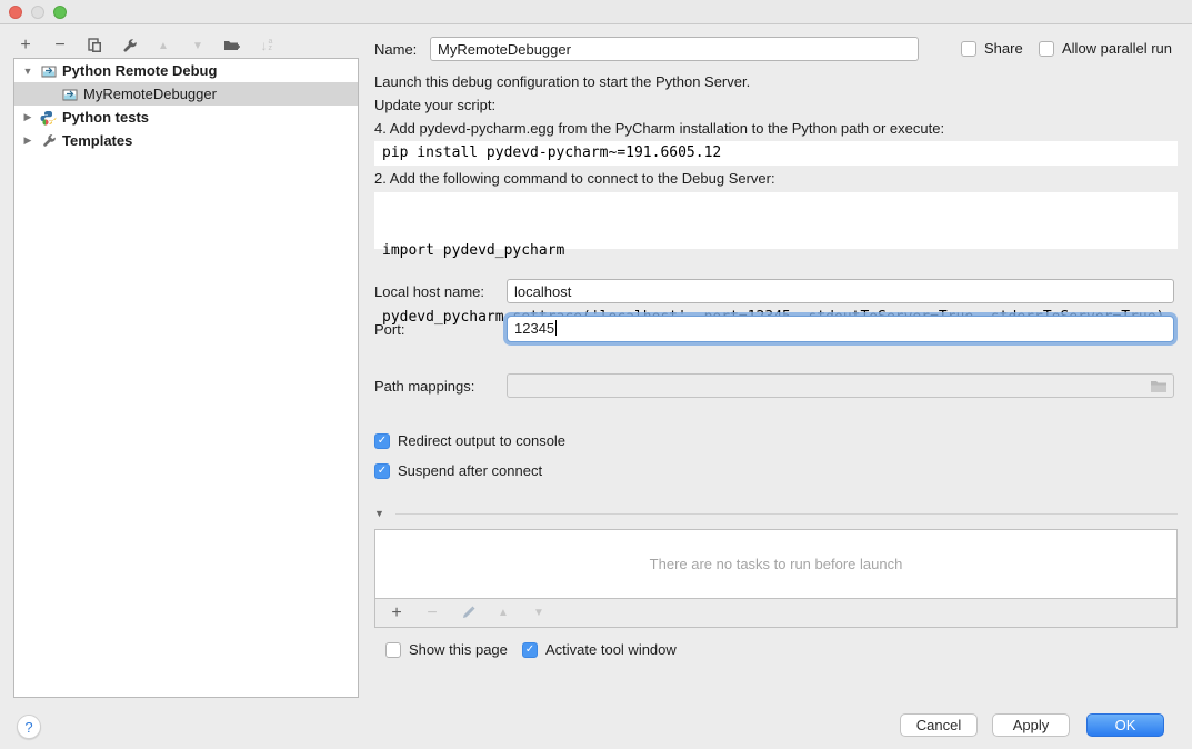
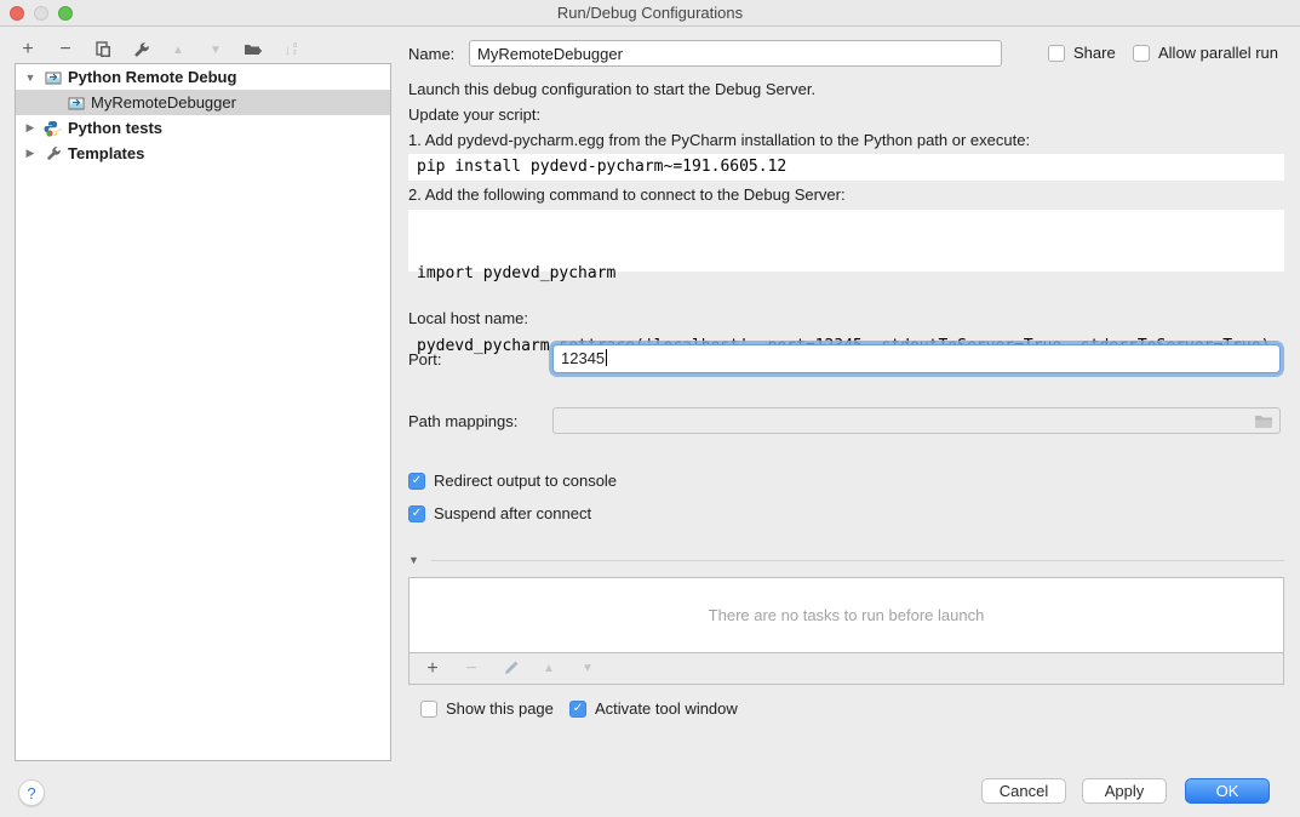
+ Run/Debug Configurations
  +
  −
  ▲
  ▼
  ↓
  ▼
  Python Remote Debug
  MyRemoteDebugger
  ▶
  Python tests
  ▶
  Templates
  Name:
  MyRemoteDebugger
  Share
  Allow parallel run
- Launch this debug configuration to start the Python Server.
+ Launch this debug configuration to start the Debug Server.
  Update your script:
- 4. Add pydevd-pycharm.egg from the PyCharm installation to the Python path or execute:
+ 1. Add pydevd-pycharm.egg from the PyCharm installation to the Python path or execute:
  pip install pydevd-pycharm~=191.6605.12
  2. Add the following command to connect to the Debug Server:
  import pydevd_pycharm
  Local host name:
- localhost
  Port:
  12345
  Path mappings:
  ✓
  Redirect output to console
  ✓
  Suspend after connect
  ▼
  There are no tasks to run before launch
  +
  −
  ▲
  ▼
  Show this page
  ✓
  Activate tool window
  ?
  Cancel
  Apply
  OK
